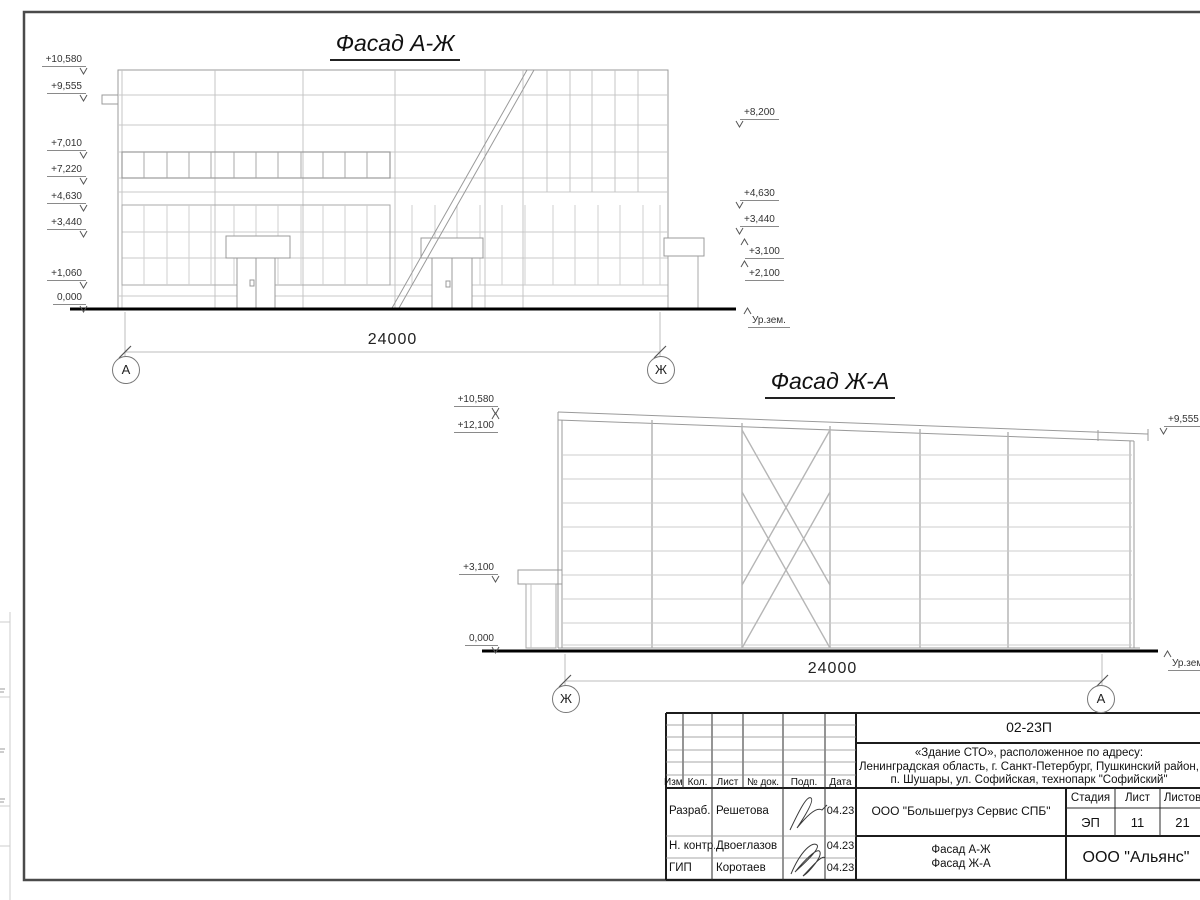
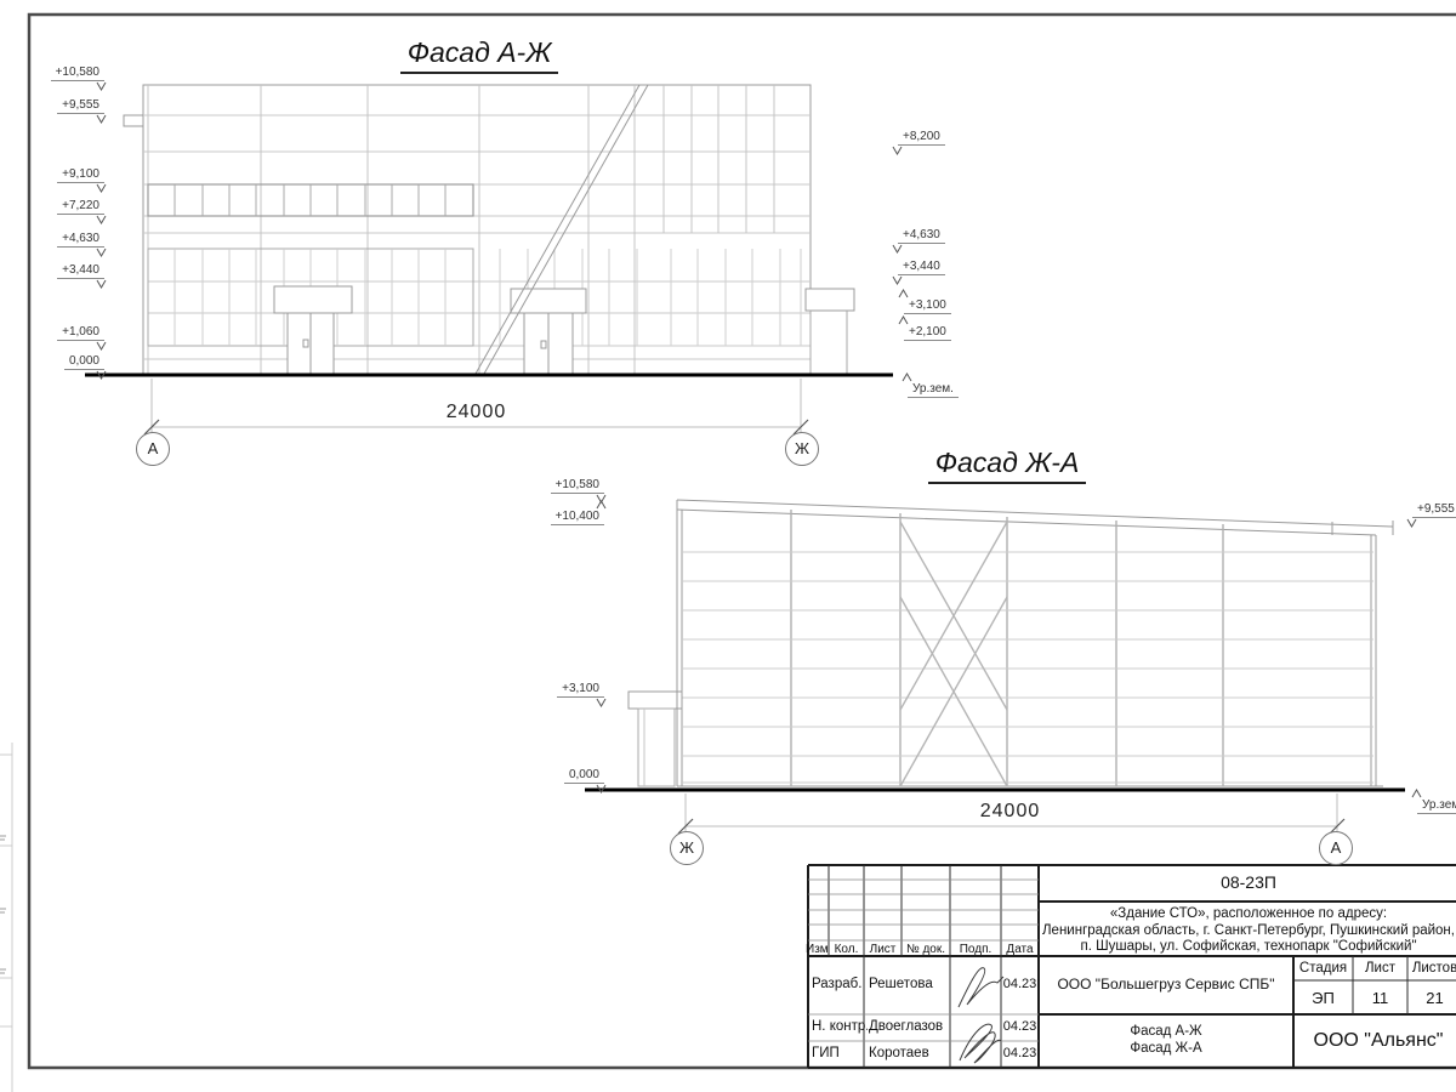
  Фасад А-Ж
  +10,580
  +9,555
- +7,010
+ +9,100
  +7,220
  +4,630
  +3,440
  +1,060
  0,000
  +8,200
  +4,630
  +3,440
  +3,100
  +2,100
  24000
  А
  Ж
  Ур.зем.
  Фасад Ж-А
  +10,580
- +12,100
+ +10,400
  +3,100
  0,000
  +9,555
  24000
  Ж
  А
  Ур.зе
- 02-23П
+ 08-23П
  «Здание СТО», расположенное по адресу:
  Ленинградская область, г. Санкт-Петербург, Пушкинский район,
  п. Шушары, ул. Софийская, технопарк "Софийский"
  Изм
  Кол.
  Лист
  № док.
  Подп.
  Дата
  Разраб.
  Решетова
  04.23
  Н. контр.
  Двоеглазов
  04.23
  ГИП
  Коротаев
  04.23
  ООО "Большегруз Сервис СПБ"
  Стадия
  Лист
  Листов
  ЭП
  11
  21
  Фасад А-Ж
  Фасад Ж-А
  ООО "Альянс"
